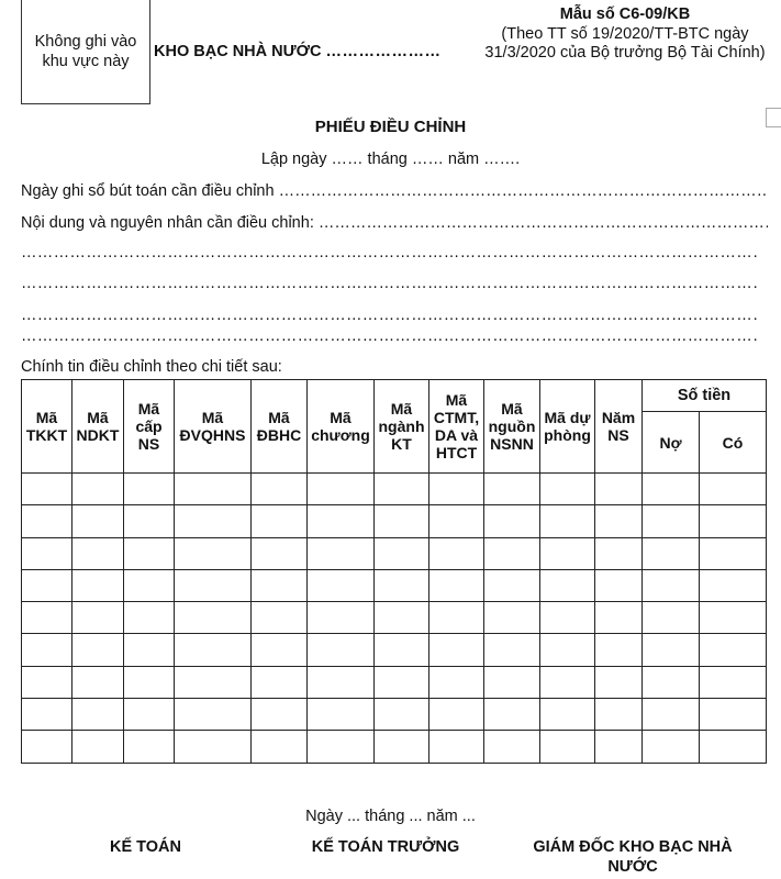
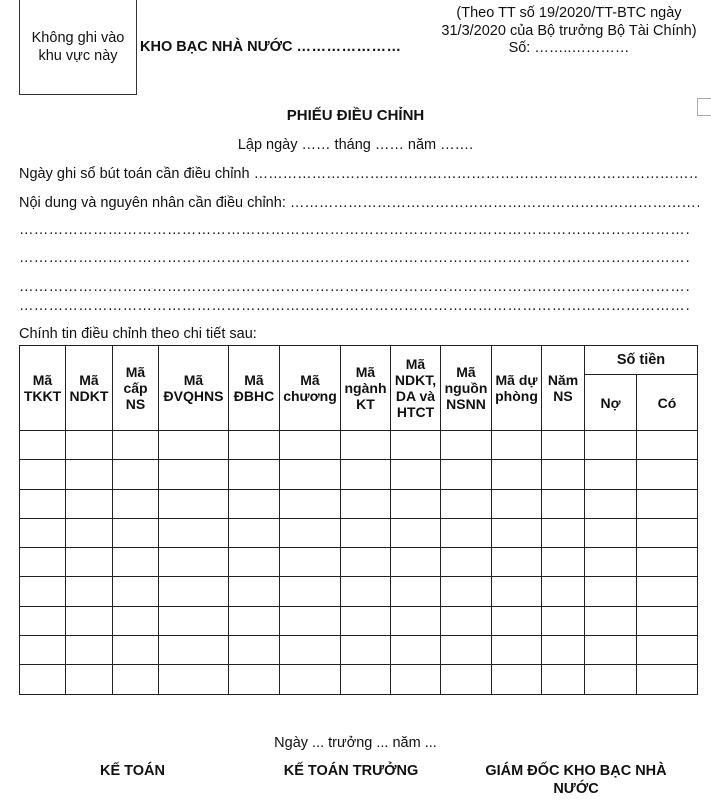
  Không ghi vào khu vực này
  KHO BẠC NHÀ NƯỚC …………………
- Mẫu số C6-09/KB
  (Theo TT số 19/2020/TT-BTC ngày 31/3/2020 của Bộ trưởng Bộ Tài Chính)
+ Số: ……..…………
  PHIẾU ĐIỀU CHỈNH
  Lập ngày …… tháng …… năm …….
  Ngày ghi sổ bút toán cần điều chỉnh …………………………………………………………………………………
  Nội dung và nguyên nhân cần điều chỉnh: …………………………………………………………………………
  ………………………………………………………………………………………………………………………
  ………………………………………………………………………………………………………………………
  ………………………………………………………………………………………………………………………
  ………………………………………………………………………………………………………………………
  Chính tin điều chỉnh theo chi tiết sau:
- Mã TKKT	Mã NDKT	Mã cấp NS	Mã ĐVQHNS	Mã ĐBHC	Mã chương	Mã ngành KT	Mã CTMT, DA và HTCT	Mã nguồn NSNN	Mã dự phòng	Năm NS	Số tiền
+ Mã TKKT	Mã NDKT	Mã cấp NS	Mã ĐVQHNS	Mã ĐBHC	Mã chương	Mã ngành KT	Mã NDKT, DA và HTCT	Mã nguồn NSNN	Mã dự phòng	Năm NS	Số tiền
  Nợ	Có
- Ngày ... tháng ... năm ...
+ Ngày ... trưởng ... năm ...
  KẾ TOÁN
  KẾ TOÁN TRƯỞNG
  GIÁM ĐỐC KHO BẠC NHÀ NƯỚC
